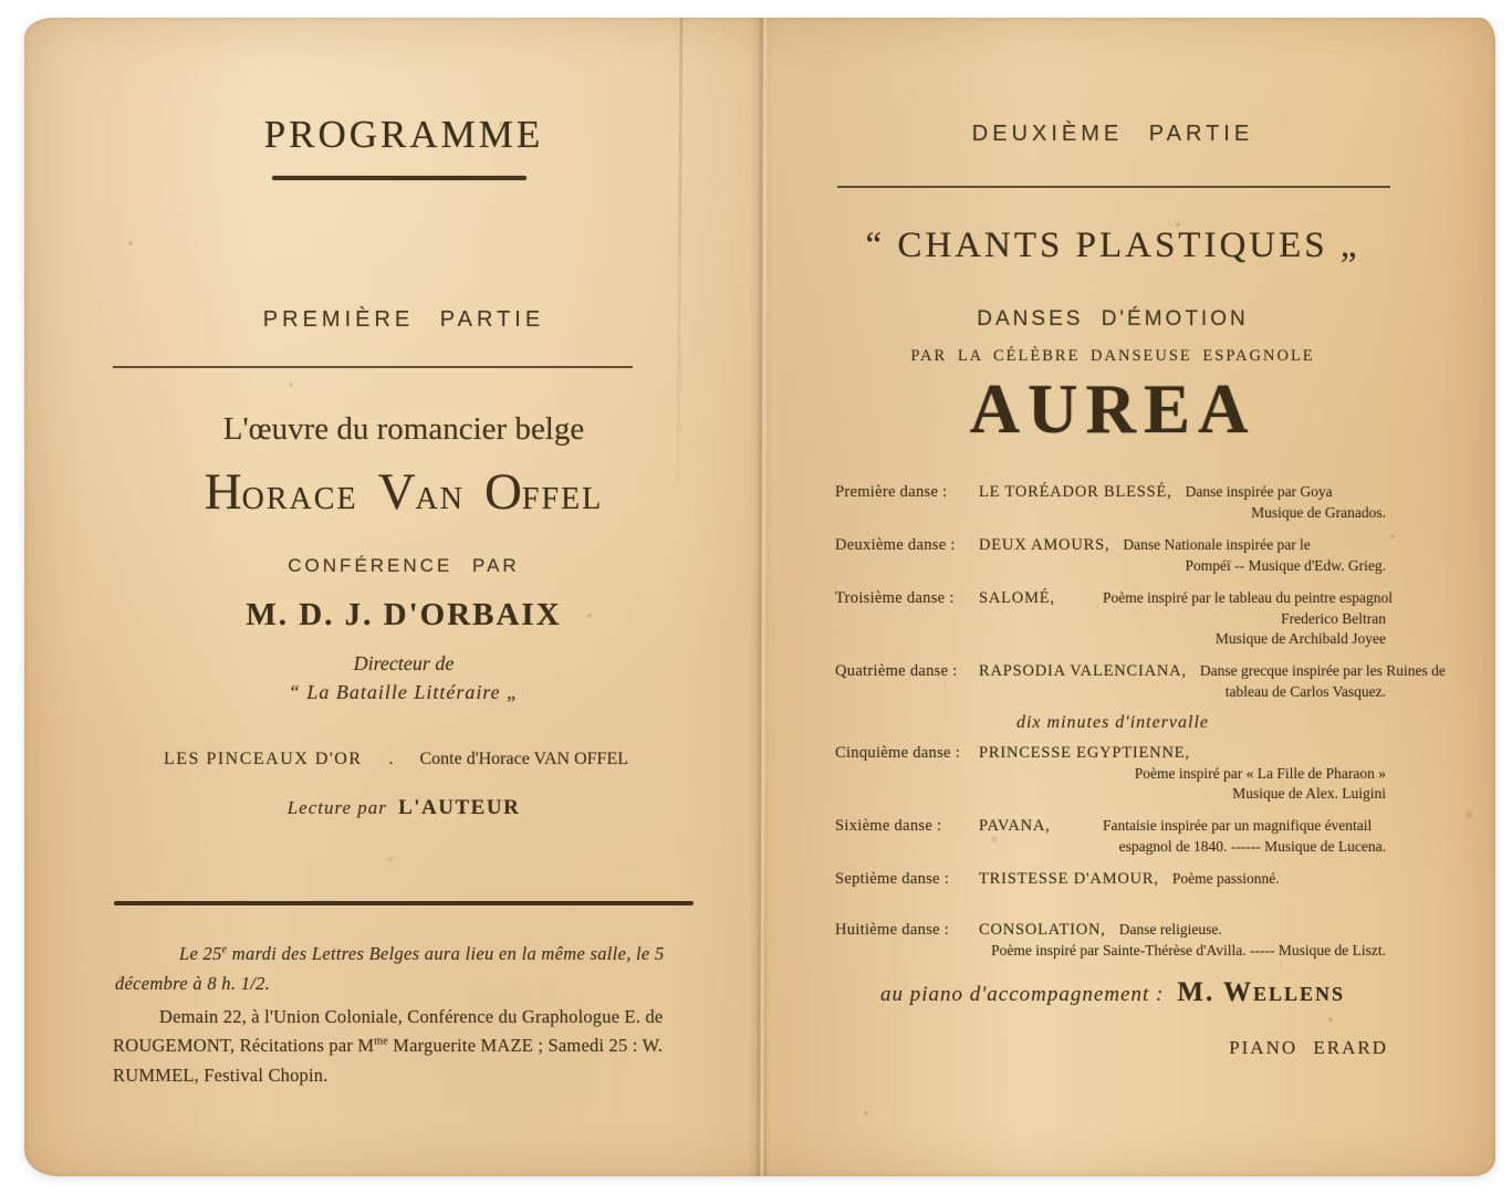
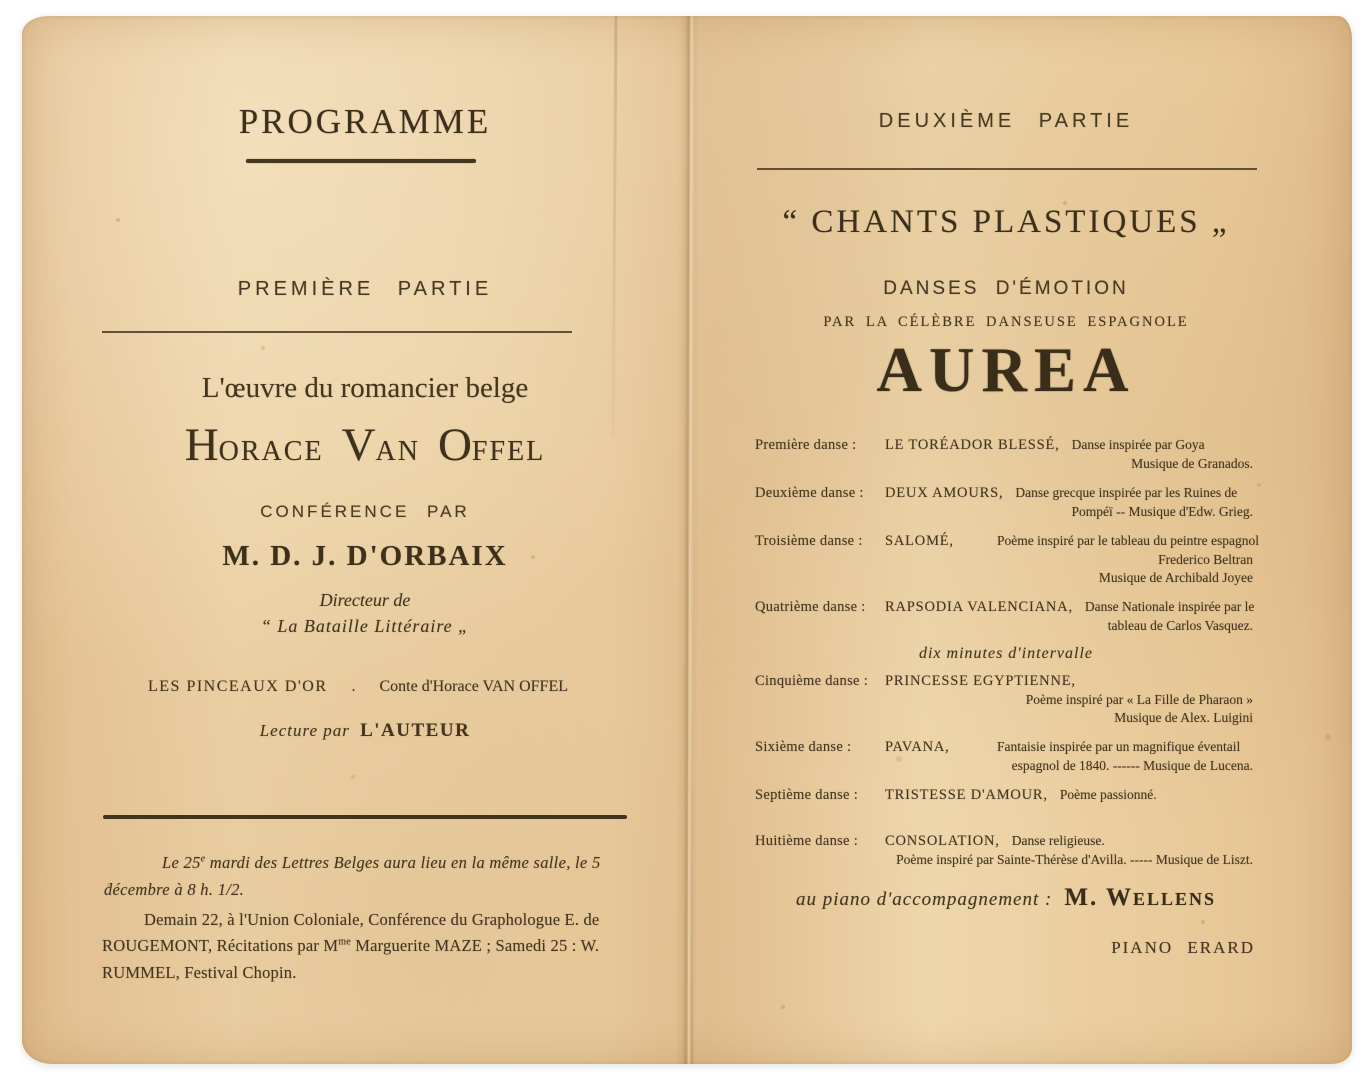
  PROGRAMME
  PREMIÈRE PARTIE
  L'œuvre du romancier belge
  HORACE VAN OFFEL
  CONFÉRENCE PAR
  M. D. J. D'ORBAIX
  Directeur de
  “ La Bataille Littéraire „
  LES PINCEAUX D'OR
  .
  Conte d'Horace VAN OFFEL
  Lecture par L'AUTEUR
  Le 25e mardi des Lettres Belges aura lieu en la même salle, le 5 décembre à 8 h. 1/2.
  Demain 22, à l'Union Coloniale, Conférence du Graphologue E. de ROUGEMONT, Récitations par Mme Marguerite MAZE ; Samedi 25 : W. RUMMEL, Festival Chopin.
  DEUXIÈME PARTIE
  “ CHANTS PLASTIQUES „
  DANSES D'ÉMOTION
  PAR LA CÉLÈBRE DANSEUSE ESPAGNOLE
  AUREA
  Première danse :
  LE TORÉADOR BLESSÉ, Danse inspirée par Goya
  Musique de Granados.
  Deuxième danse :
- DEUX AMOURS, Danse Nationale inspirée par le
+ DEUX AMOURS, Danse grecque inspirée par les Ruines de
  Pompéï -- Musique d'Edw. Grieg.
  Troisième danse :
  SALOMÉ, Poème inspiré par le tableau du peintre espagnol
  Frederico Beltran
  Musique de Archibald Joyee
  Quatrième danse :
- RAPSODIA VALENCIANA, Danse grecque inspirée par les Ruines de
+ RAPSODIA VALENCIANA, Danse Nationale inspirée par le
  tableau de Carlos Vasquez.
  dix minutes d'intervalle
  Cinquième danse :
  PRINCESSE EGYPTIENNE,
  Poème inspiré par « La Fille de Pharaon »
  Musique de Alex. Luigini
  Sixième danse :
  PAVANA, Fantaisie inspirée par un magnifique éventail
  espagnol de 1840. ------ Musique de Lucena.
  Septième danse :
  TRISTESSE D'AMOUR, Poème passionné.
  Huitième danse :
  CONSOLATION, Danse religieuse.
  Poème inspiré par Sainte-Thérèse d'Avilla. ----- Musique de Liszt.
  au piano d'accompagnement : M. Wellens
  PIANO ERARD
